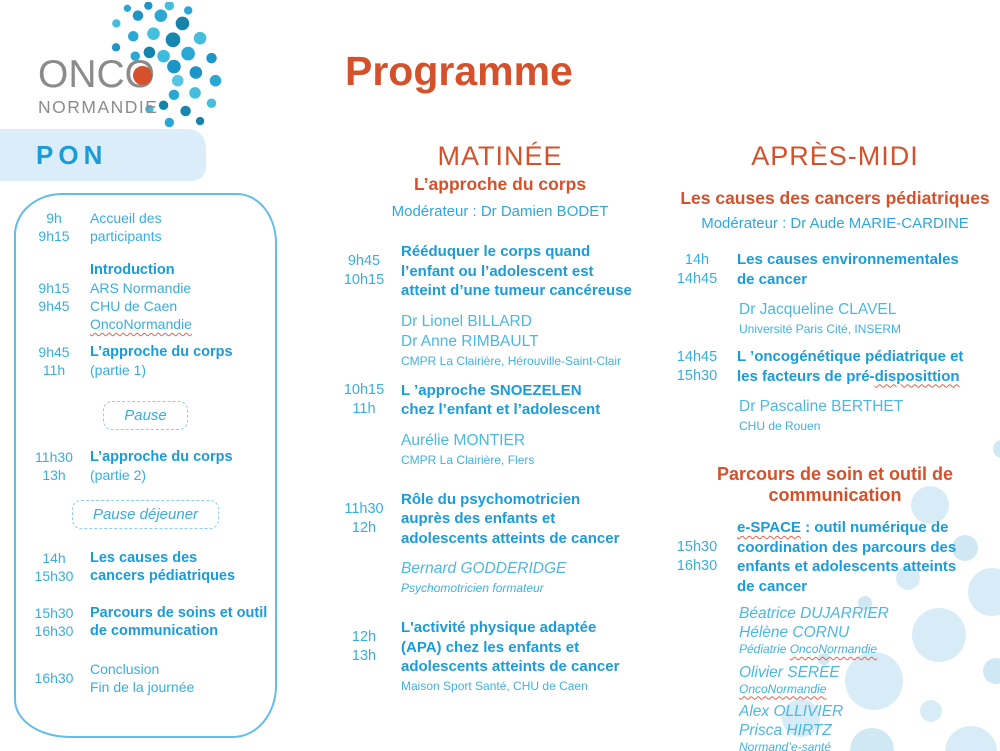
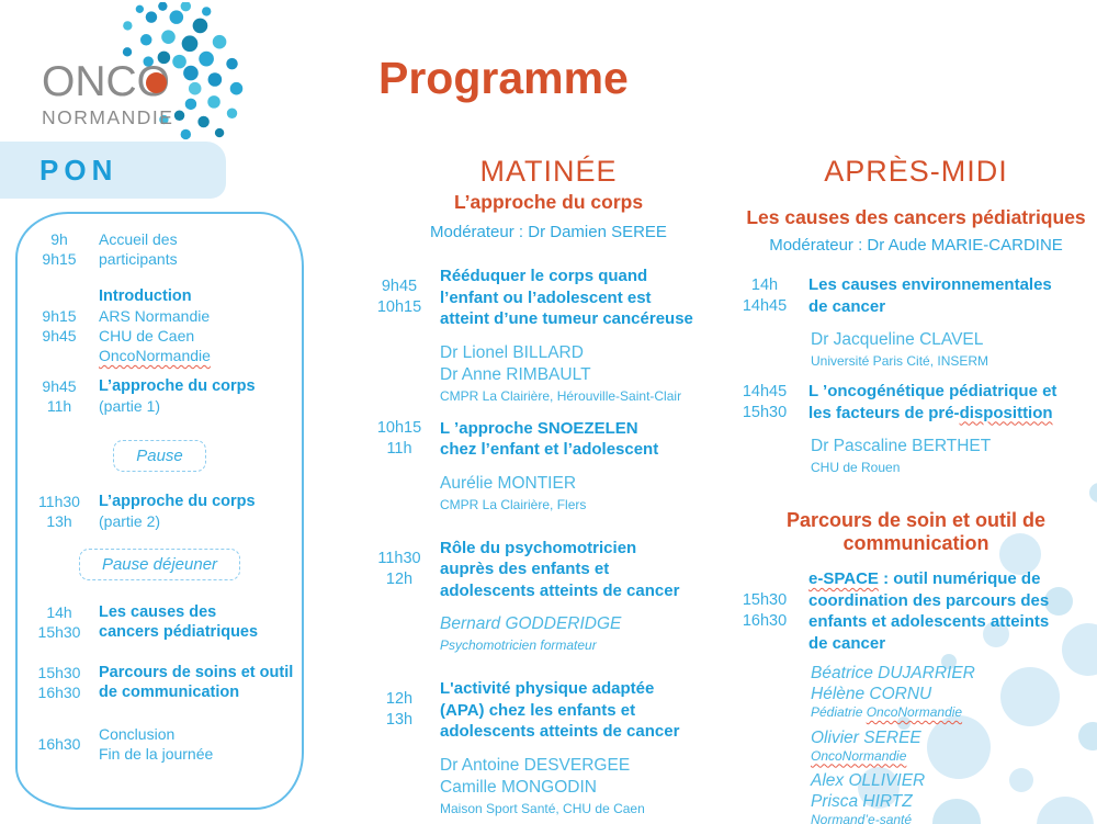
  ONC
  NORMANDIE
  Programme
  PON
  9h
  9h15
  Accueil des
  participants
  9h15
  9h45
  Introduction
  ARS Normandie
  CHU de Caen
  OncoNormandie
  9h45
  11h
  L’approche du corps
  (partie 1)
  Pause
  11h30
  13h
  L’approche du corps
  (partie 2)
  Pause déjeuner
  14h
  15h30
  Les causes des
  cancers pédiatriques
  15h30
  16h30
  Parcours de soins et outil
  de communication
  16h30
  Conclusion
  Fin de la journée
  MATINÉE
  L’approche du corps
- Modérateur : Dr Damien BODET
+ Modérateur : Dr Damien SEREE
  9h45
  10h15
  Rééduquer le corps quand
  l’enfant ou l’adolescent est
  atteint d’une tumeur cancéreuse
  Dr Lionel BILLARD
  Dr Anne RIMBAULT
  CMPR La Clairière, Hérouville-Saint-Clair
  10h15
  11h
  L ’approche SNOEZELEN
  chez l’enfant et l’adolescent
  Aurélie MONTIER
  CMPR La Clairière, Flers
  11h30
  12h
  Rôle du psychomotricien
  auprès des enfants et
  adolescents atteints de cancer
  Bernard GODDERIDGE
  Psychomotricien formateur
  12h
  13h
  L'activité physique adaptée
  (APA) chez les enfants et
  adolescents atteints de cancer
+ Dr Antoine DESVERGEE
+ Camille MONGODIN
  Maison Sport Santé, CHU de Caen
  APRÈS-MIDI
  Les causes des cancers pédiatriques
  Modérateur : Dr Aude MARIE-CARDINE
  14h
  14h45
  Les causes environnementales
  de cancer
  Dr Jacqueline CLAVEL
  Université Paris Cité, INSERM
  14h45
  15h30
  L ’oncogénétique pédiatrique et
  les facteurs de pré-disposittion
  Dr Pascaline BERTHET
  CHU de Rouen
  Parcours de soin et outil de
  communication
  15h30
  16h30
  e-SPACE : outil numérique de
  coordination des parcours des
  enfants et adolescents atteints
  de cancer
  Béatrice DUJARRIER
  Hélène CORNU
  Pédiatrie OncoNormandie
  Olivier SEREE
  OncoNormandie
  Alex OLLIVIER
  Prisca HIRTZ
  Normand’e-santé
